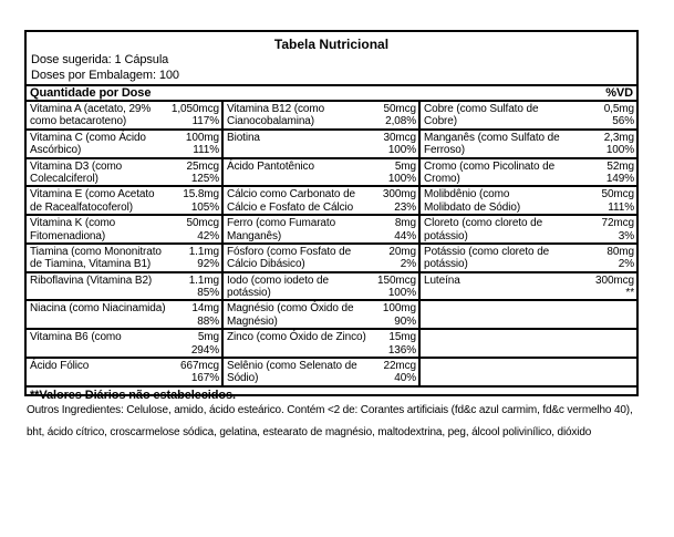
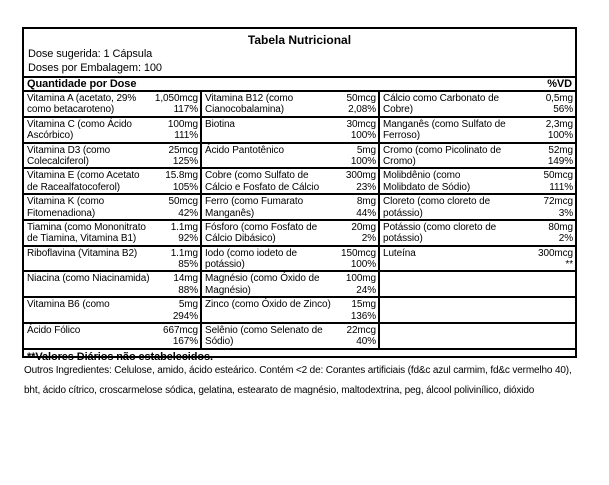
  Tabela Nutricional
  Dose sugerida: 1 Cápsula
  Doses por Embalagem: 100
  Quantidade por Dose
  %VD
  Vitamina A (acetato, 29%
  1,050mcg
  como betacaroteno)
  117%
  Vitamina B12 (como
  50mcg
  Cianocobalamina)
  2,08%
- Cobre (como Sulfato de
+ Cálcio como Carbonato de
  0,5mg
  Cobre)
  56%
  Vitamina C (como Ácido
  100mg
  Ascórbico)
  111%
  Biotina
  30mcg
  100%
  Manganês (como Sulfato de
  2,3mg
  Ferroso)
  100%
  Vitamina D3 (como
  25mcg
  Colecalciferol)
  125%
  Ácido Pantotênico
  5mg
  100%
  Cromo (como Picolinato de
  52mg
  Cromo)
  149%
  Vitamina E (como Acetato
  15.8mg
  de Racealfatocoferol)
  105%
- Cálcio como Carbonato de
+ Cobre (como Sulfato de
  300mg
  Cálcio e Fosfato de Cálcio
  23%
  Molibdênio (como
  50mcg
  Molibdato de Sódio)
  111%
  Vitamina K (como
  50mcg
  Fitomenadiona)
  42%
  Ferro (como Fumarato
  8mg
  Manganês)
  44%
  Cloreto (como cloreto de
  72mcg
  potássio)
  3%
  Tiamina (como Mononitrato
  1.1mg
  de Tiamina, Vitamina B1)
  92%
  Fósforo (como Fosfato de
  20mg
  Cálcio Dibásico)
  2%
  Potássio (como cloreto de
  80mg
  potássio)
  2%
  Riboflavina (Vitamina B2)
  1.1mg
  85%
  Iodo (como iodeto de
  150mcg
  potássio)
  100%
  Luteína
  300mcg
  **
  Niacina (como Niacinamida)
  14mg
  88%
  Magnésio (como Óxido de
  100mg
  Magnésio)
- 90%
+ 24%
  Vitamina B6 (como
  5mg
  294%
  Zinco (como Óxido de Zinco)
  15mg
  136%
  Ácido Fólico
  667mcg
  167%
  Selênio (como Selenato de
  22mcg
  Sódio)
  40%
  **Valores Diários não estabelecidos.
  Outros Ingredientes: Celulose, amido, ácido esteárico. Contém <2 de: Corantes artificiais (fd&c azul carmim, fd&c vermelho 40), bht, ácido cítrico, croscarmelose sódica, gelatina, estearato de magnésio, maltodextrina, peg, álcool polivinílico, dióxido
